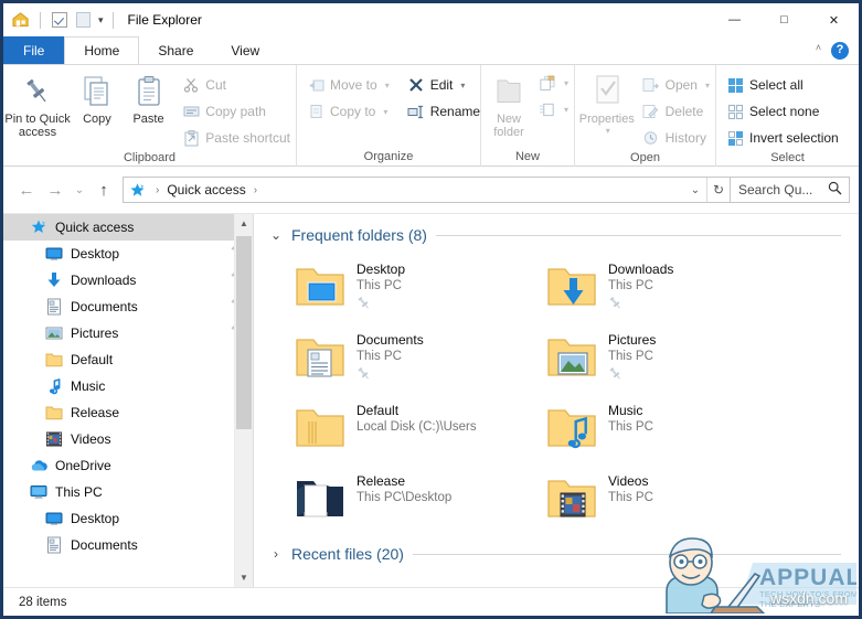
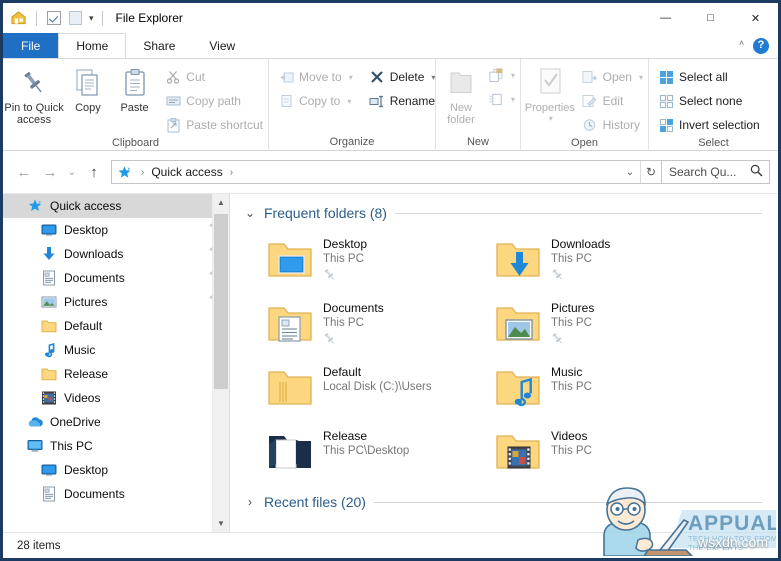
  ▾
  File Explorer
  —
  □
  ✕
  File
  Home
  Share
  View
  ＾
  ?
  Pin to Quick
  access
  Copy
  Paste
  Cut
  Copy path
  Paste shortcut
  Clipboard
  Move to
  ▾
  Copy to
  ▾
- Edit
+ Delete
  ▾
  Rename
  Organize
  New
  folder
  ▾
  ▾
  New
  Properties
  ▾
  Open
  ▾
- Delete
+ Edit
  History
  Open
  Select all
  Select none
  Invert selection
  Select
  ←
  →
  ⌄
  ↑
  ›
  Quick access
  ›
  ⌄
  ↻
  Search Qu...
  Quick access
  Desktop
  Downloads
  Documents
  Pictures
  Default
  Music
  Release
  Videos
  OneDrive
  This PC
  Desktop
  Documents
  ▲
  ▼
  ⌄
  Frequent folders (8)
  Desktop
  This PC
  Downloads
  This PC
  Documents
  This PC
  Pictures
  This PC
  Default
  Local Disk (C:)\Users
  Music
  This PC
  Release
  This PC\Desktop
  Videos
  This PC
  ›
  Recent files (20)
  28 items
  APPUAL
  TECH HOW-TO'S FROM
  THE EXPERTS
  wsxdn.com
